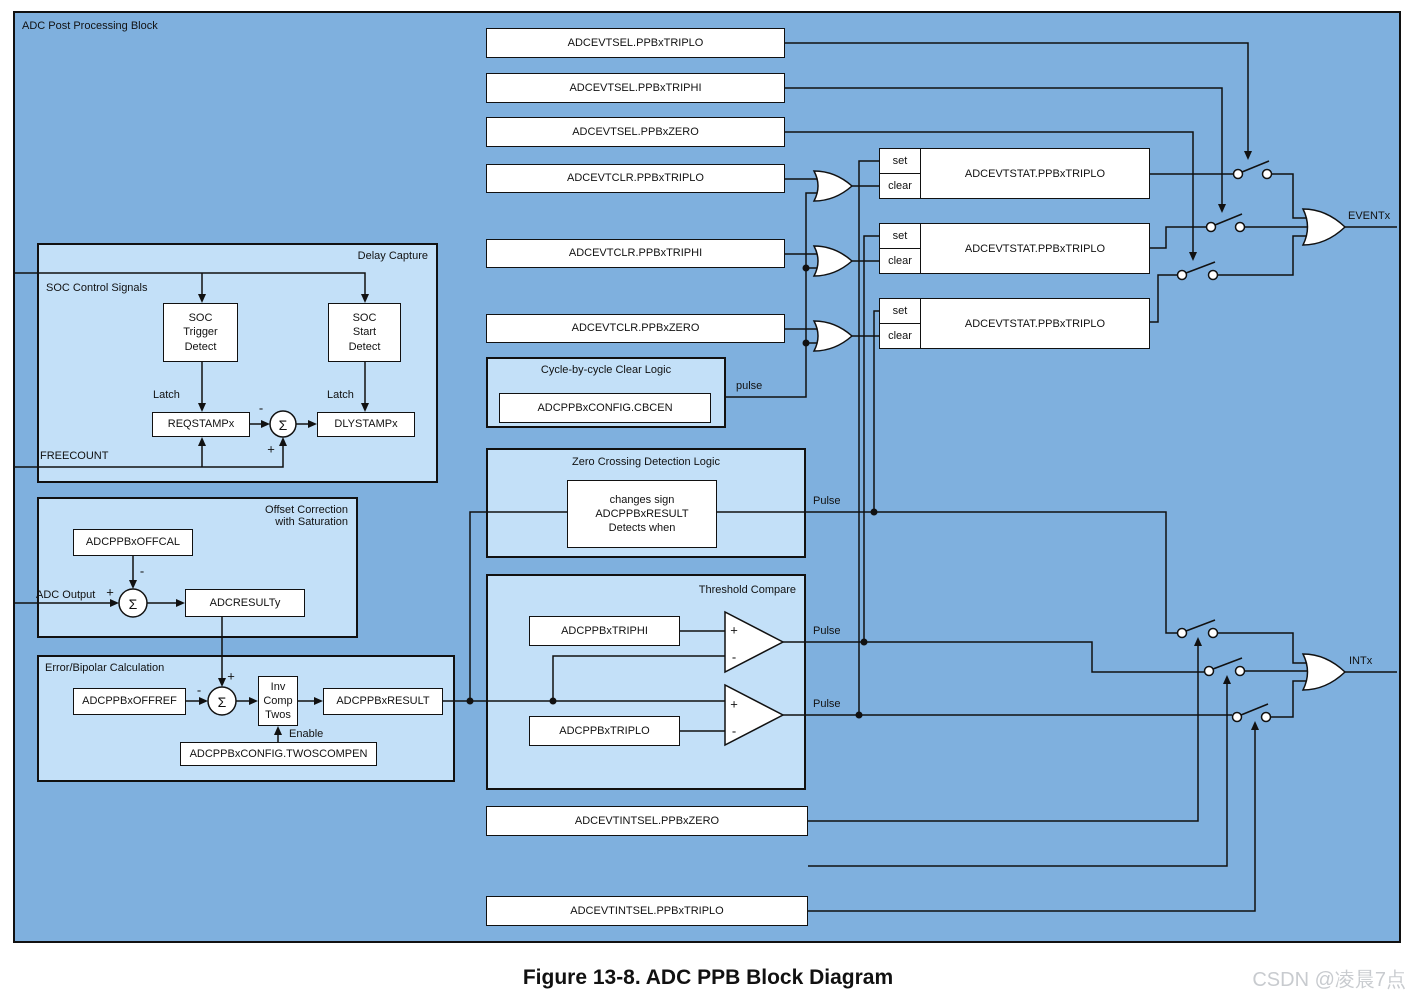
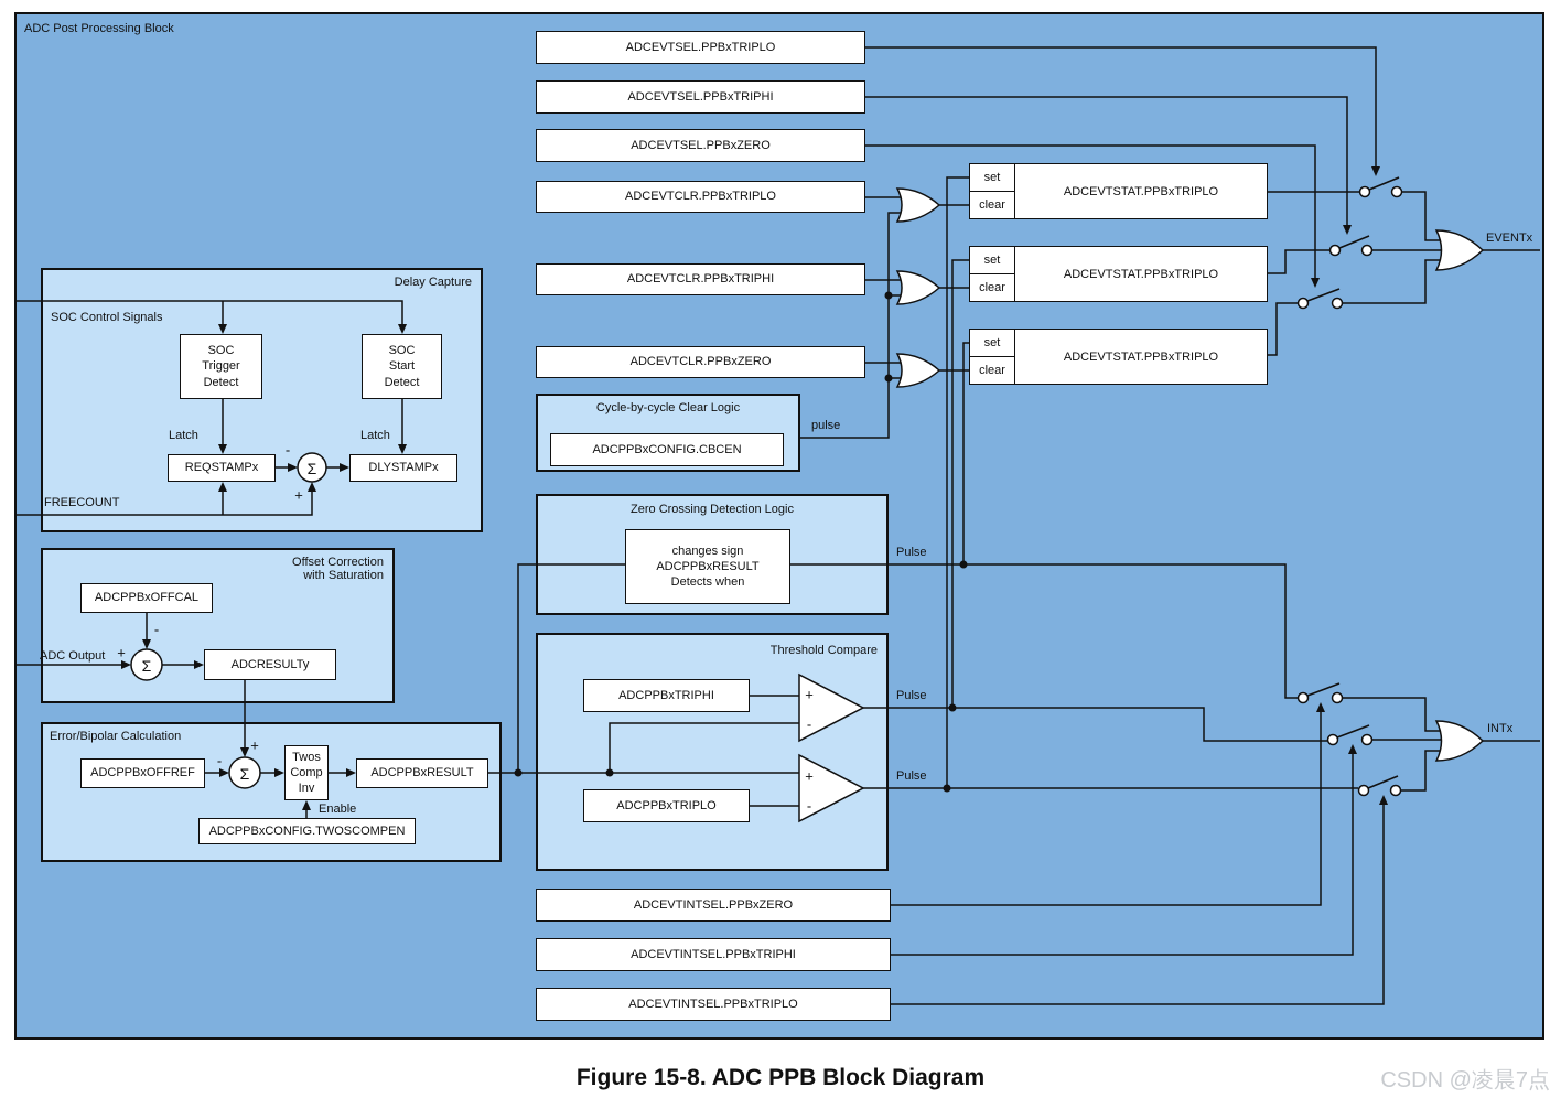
  ADC Post Processing Block
  Delay Capture
  Offset Correction
  with Saturation
  Error/Bipolar Calculation
  Cycle-by-cycle Clear Logic
  Zero Crossing Detection Logic
  Threshold Compare
  ADCEVTSEL.PPBxTRIPLO
  ADCEVTSEL.PPBxTRIPHI
  ADCEVTSEL.PPBxZERO
  ADCEVTCLR.PPBxTRIPLO
  ADCEVTCLR.PPBxTRIPHI
  ADCEVTCLR.PPBxZERO
  set
  clear
  ADCEVTSTAT.PPBxTRIPLO
  set
  clear
  ADCEVTSTAT.PPBxTRIPLO
  set
  clear
  ADCEVTSTAT.PPBxTRIPLO
  SOC
  Trigger
  Detect
  SOC
  Start
  Detect
  REQSTAMPx
  DLYSTAMPx
  ADCPPBxOFFCAL
  ADCRESULTy
  ADCPPBxOFFREF
- Inv
+ Twos
  Comp
- Twos
+ Inv
  ADCPPBxRESULT
  ADCPPBxCONFIG.TWOSCOMPEN
  ADCPPBxCONFIG.CBCEN
  changes sign
  ADCPPBxRESULT
  Detects when
  ADCPPBxTRIPHI
  ADCPPBxTRIPLO
  ADCEVTINTSEL.PPBxZERO
+ ADCEVTINTSEL.PPBxTRIPHI
  ADCEVTINTSEL.PPBxTRIPLO
  SOC Control Signals
  Latch
  Latch
  FREECOUNT
  -
  +
  Σ
  ADC Output
  +
  -
  Σ
  +
  -
  Σ
  Enable
  pulse
  Pulse
  Pulse
  Pulse
  +
  -
  +
  -
  EVENTx
  INTx
- Figure 13-8. ADC PPB Block Diagram
+ Figure 15-8. ADC PPB Block Diagram
  CSDN @凌晨7点
